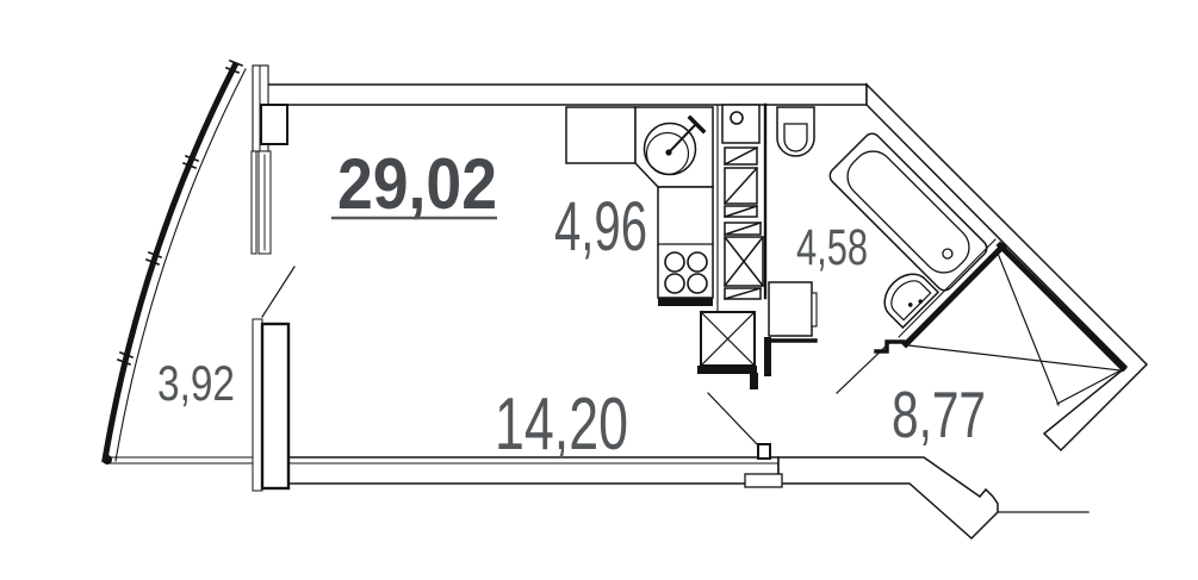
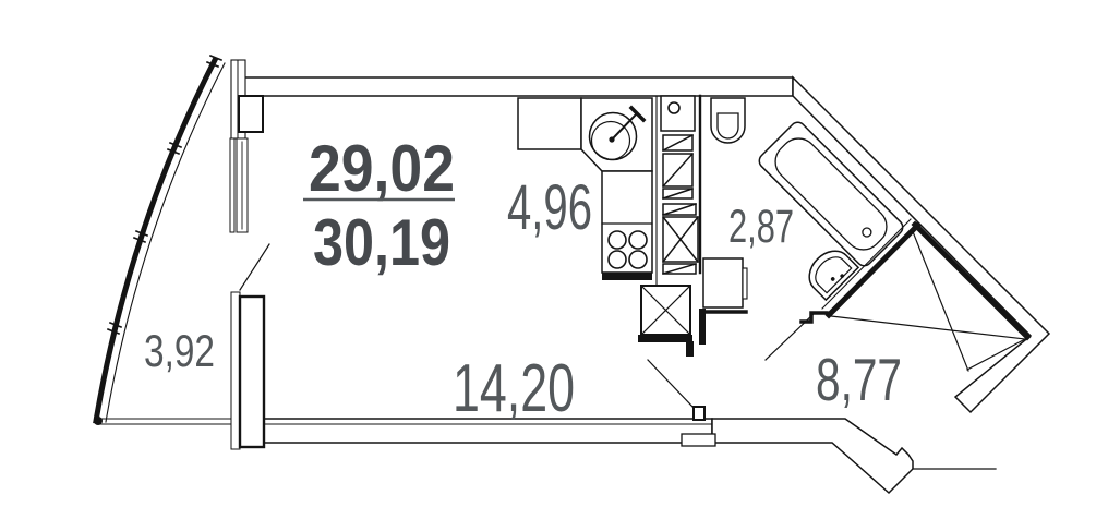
  29,02
+ 30,19
  4,96
- 4,58
+ 2,87
  3,92
  14,20
  8,77
